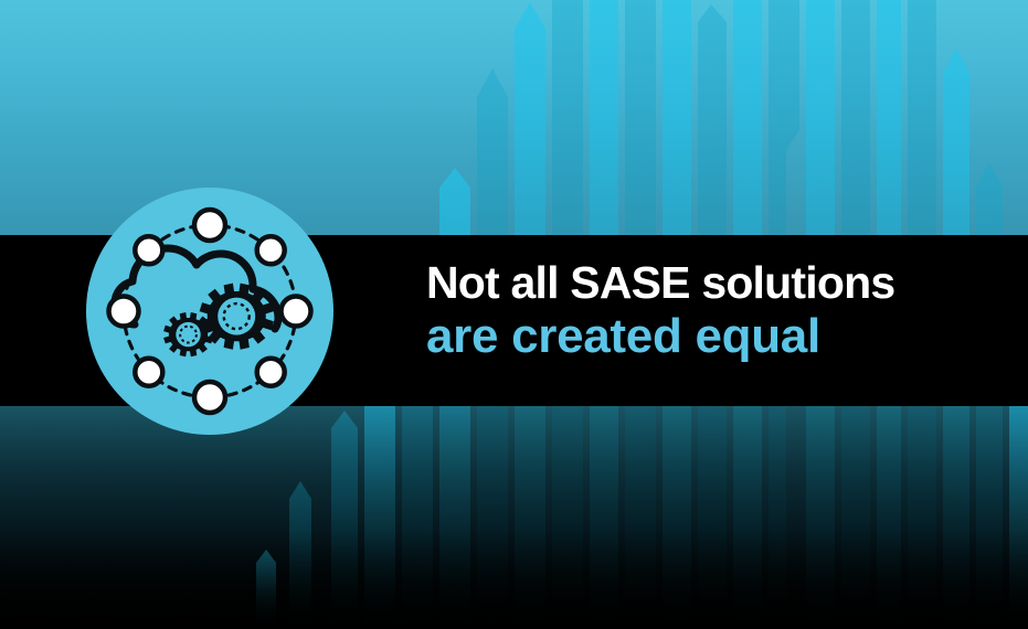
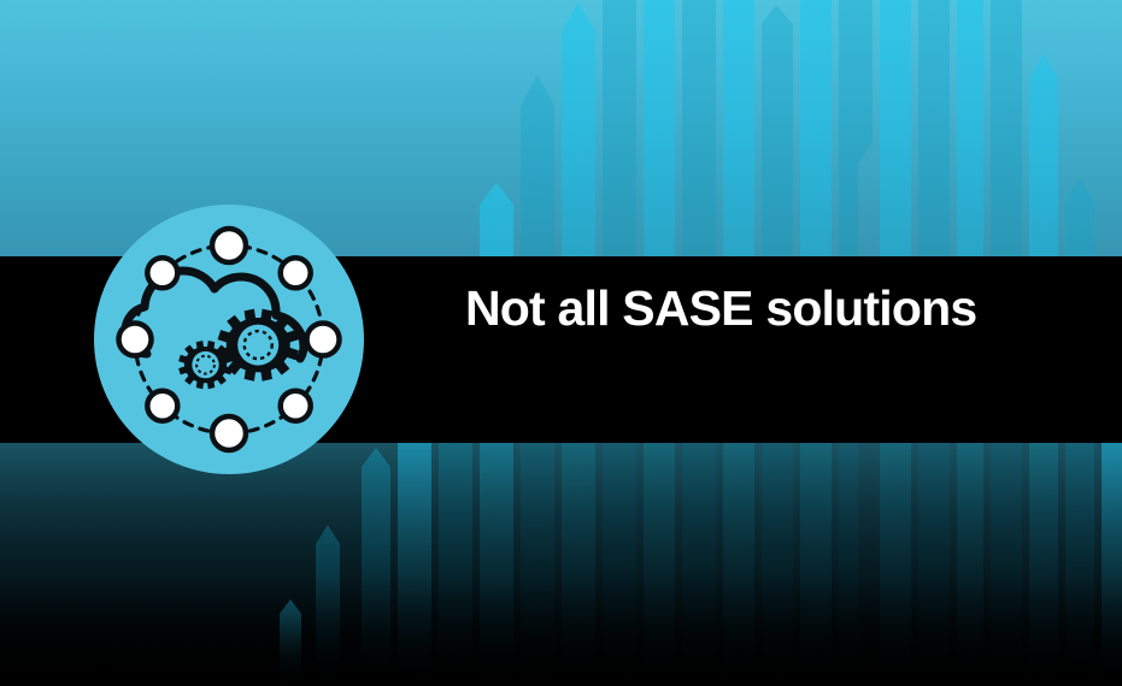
  Not all SASE solutions
- are created equal
